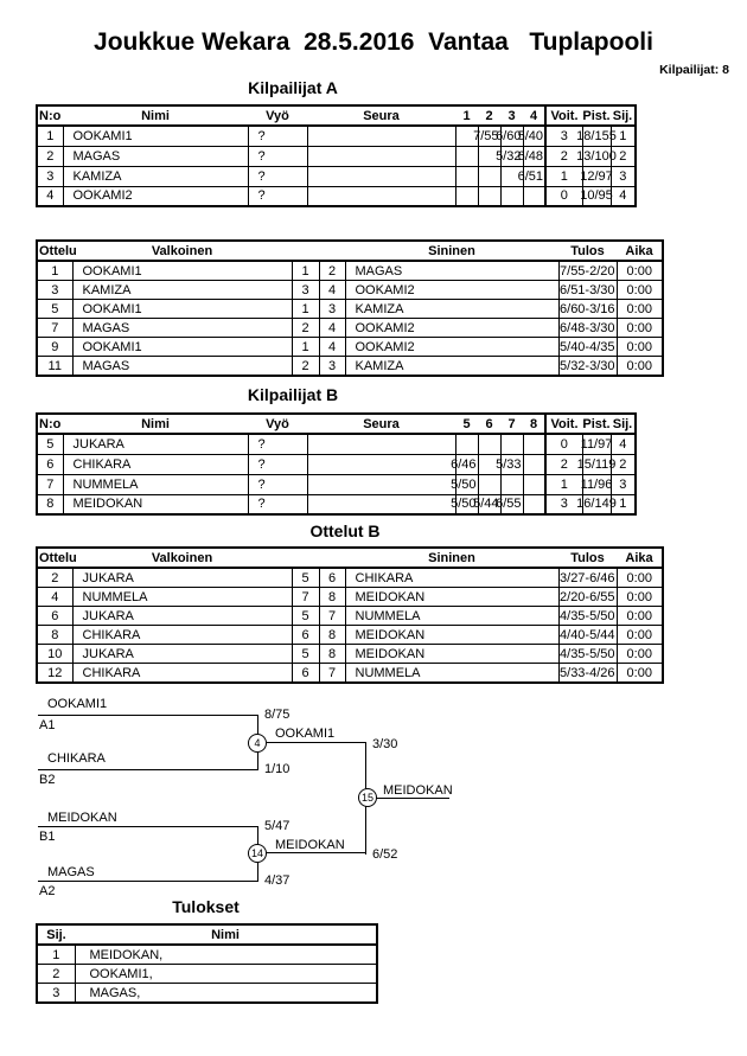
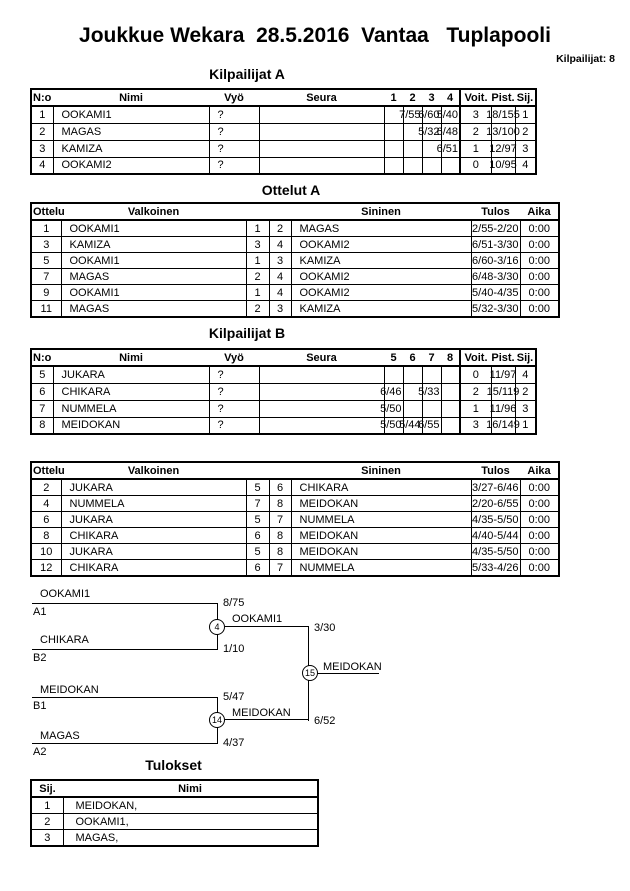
  Joukkue Wekara 28.5.2016 Vantaa Tuplapooli
  Kilpailijat: 8
  Kilpailijat A
  N:o	Nimi	Vyö	Seura	1	2	3	4	Voit.	Pist.	Sij.
  1	OOKAMI1	?			7/55	6/60	5/40	3	18/155	1
  2	MAGAS	?				5/32	6/48	2	13/100	2
  3	KAMIZA	?					6/51	1	12/97	3
  4	OOKAMI2	?						0	10/95	4
+ Ottelut A
  Ottelu	Valkoinen			Sininen	Tulos	Aika
- 1	OOKAMI1	1	2	MAGAS	7/55-2/20	0:00
+ 1	OOKAMI1	1	2	MAGAS	2/55-2/20	0:00
  3	KAMIZA	3	4	OOKAMI2	6/51-3/30	0:00
  5	OOKAMI1	1	3	KAMIZA	6/60-3/16	0:00
  7	MAGAS	2	4	OOKAMI2	6/48-3/30	0:00
  9	OOKAMI1	1	4	OOKAMI2	5/40-4/35	0:00
  11	MAGAS	2	3	KAMIZA	5/32-3/30	0:00
  Kilpailijat B
  N:o	Nimi	Vyö	Seura	5	6	7	8	Voit.	Pist.	Sij.
  5	JUKARA	?						0	11/97	4
  6	CHIKARA	?		6/46		5/33		2	15/119	2
  7	NUMMELA	?		5/50				1	11/96	3
  8	MEIDOKAN	?		5/50	5/44	6/55		3	16/149	1
- Ottelut B
  Ottelu	Valkoinen			Sininen	Tulos	Aika
  2	JUKARA	5	6	CHIKARA	3/27-6/46	0:00
  4	NUMMELA	7	8	MEIDOKAN	2/20-6/55	0:00
  6	JUKARA	5	7	NUMMELA	4/35-5/50	0:00
  8	CHIKARA	6	8	MEIDOKAN	4/40-5/44	0:00
  10	JUKARA	5	8	MEIDOKAN	4/35-5/50	0:00
  12	CHIKARA	6	7	NUMMELA	5/33-4/26	0:00
  OOKAMI1
  A1
  CHIKARA
  B2
  8/75
  1/10
  OOKAMI1
  3/30
  4
  MEIDOKAN
  B1
  MAGAS
  A2
  5/47
  4/37
  MEIDOKAN
  6/52
  14
  MEIDOKAN
  15
  Tulokset
  Sij.	Nimi
  1	MEIDOKAN,
  2	OOKAMI1,
  3	MAGAS,
